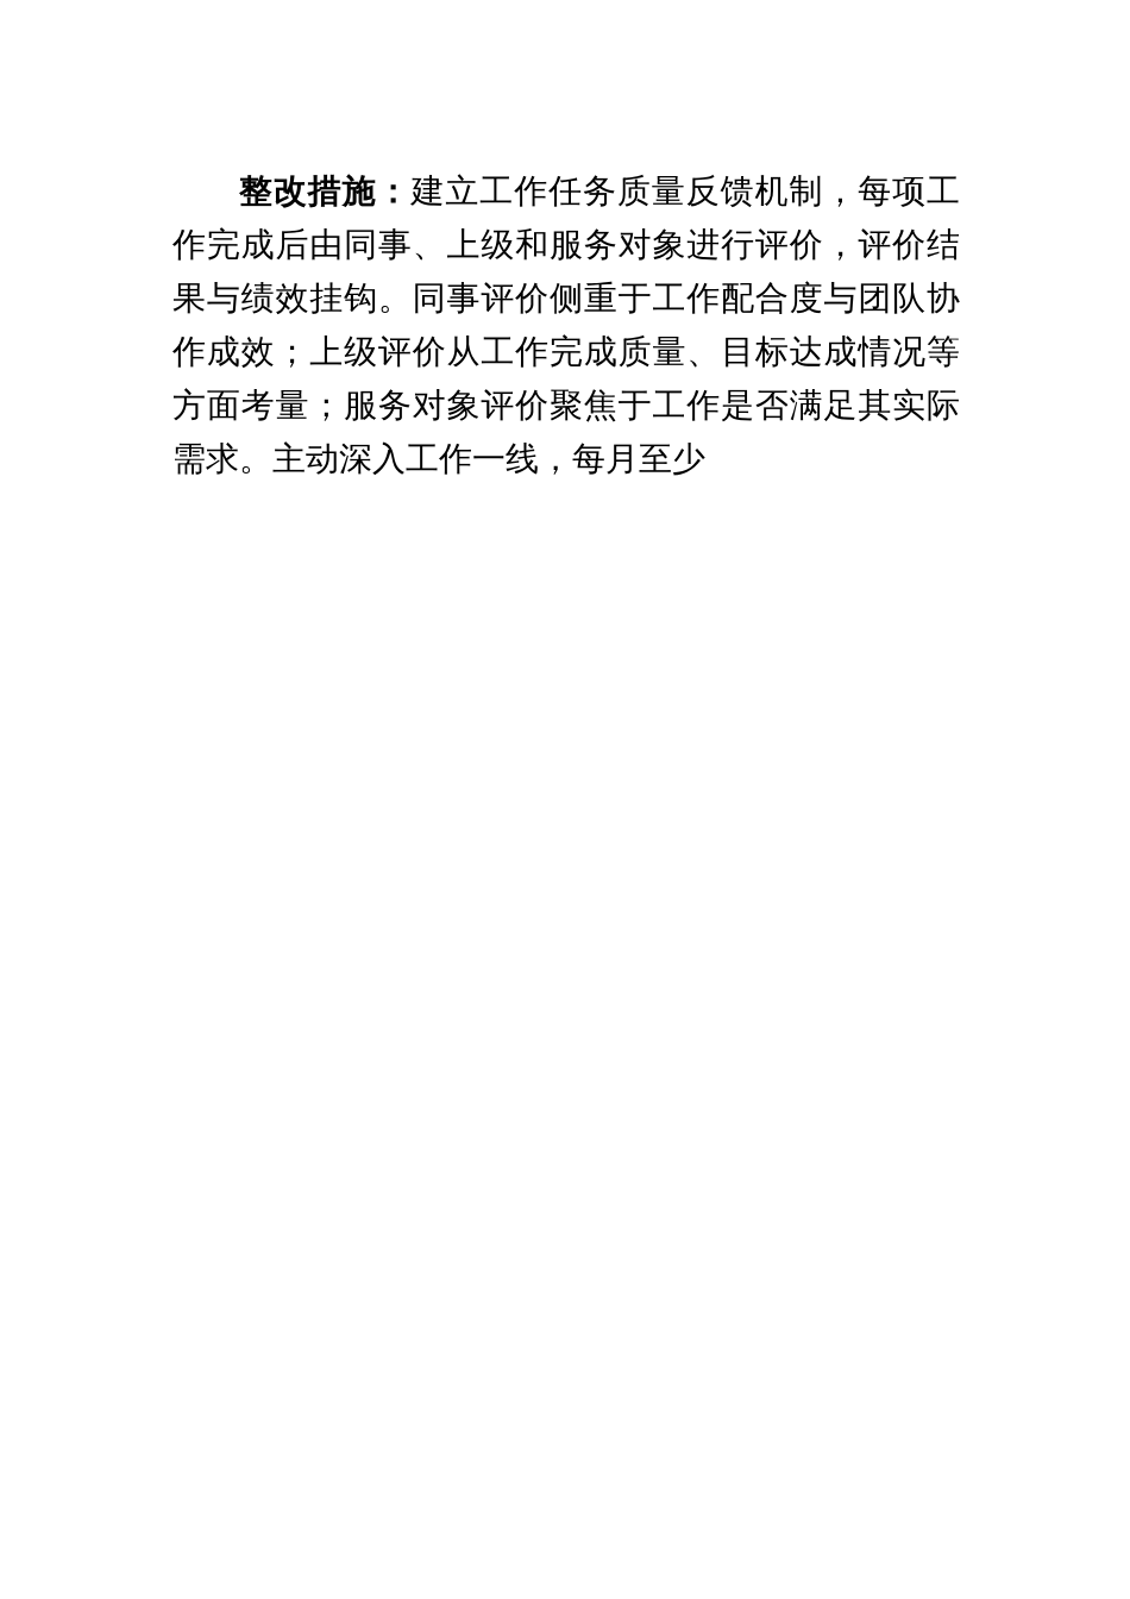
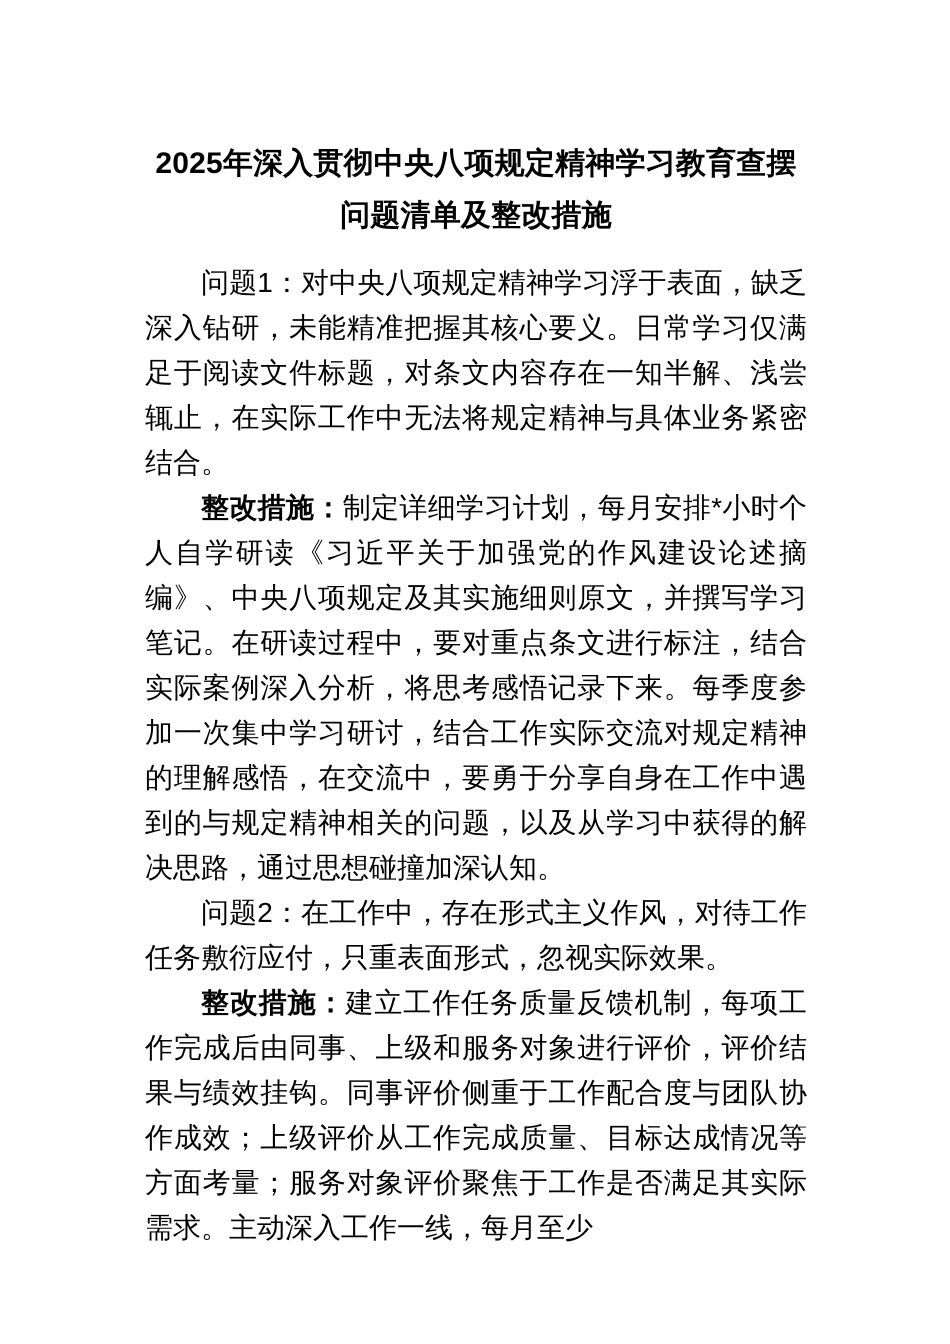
+ 2025年深入贯彻中央八项规定精神学习教育查摆问题清单及整改措施
+ 问题1：对中央八项规定精神学习浮于表面，缺乏深入钻研，未能精准把握其核心要义。日常学习仅满足于阅读文件标题，对条文内容存在一知半解、浅尝辄止，在实际工作中无法将规定精神与具体业务紧密结合。
+ 整改措施：制定详细学习计划，每月安排*小时个人自学研读《习近平关于加强党的作风建设论述摘编》、中央八项规定及其实施细则原文，并撰写学习笔记。在研读过程中，要对重点条文进行标注，结合实际案例深入分析，将思考感悟记录下来。每季度参加一次集中学习研讨，结合工作实际交流对规定精神的理解感悟，在交流中，要勇于分享自身在工作中遇到的与规定精神相关的问题，以及从学习中获得的解决思路，通过思想碰撞加深认知。
+ 问题2：在工作中，存在形式主义作风，对待工作任务敷衍应付，只重表面形式，忽视实际效果。
  整改措施：建立工作任务质量反馈机制，每项工作完成后由同事、上级和服务对象进行评价，评价结果与绩效挂钩。同事评价侧重于工作配合度与团队协作成效；上级评价从工作完成质量、目标达成情况等方面考量；服务对象评价聚焦于工作是否满足其实际需求。主动深入工作一线，每月至少
